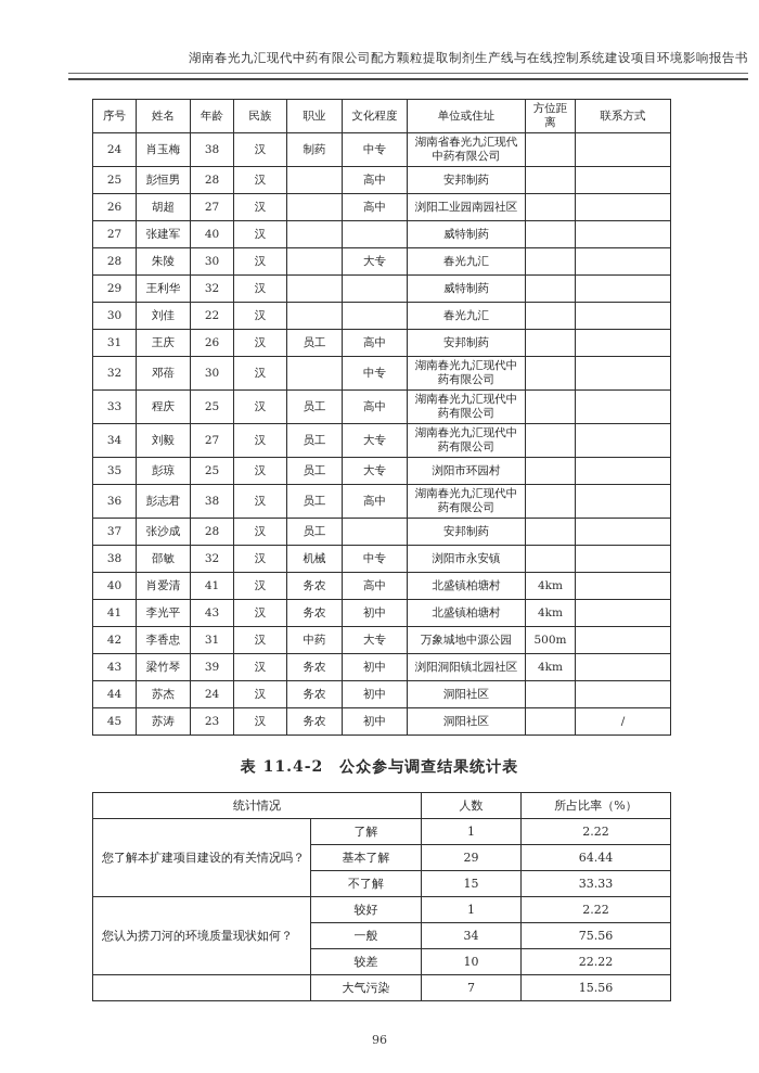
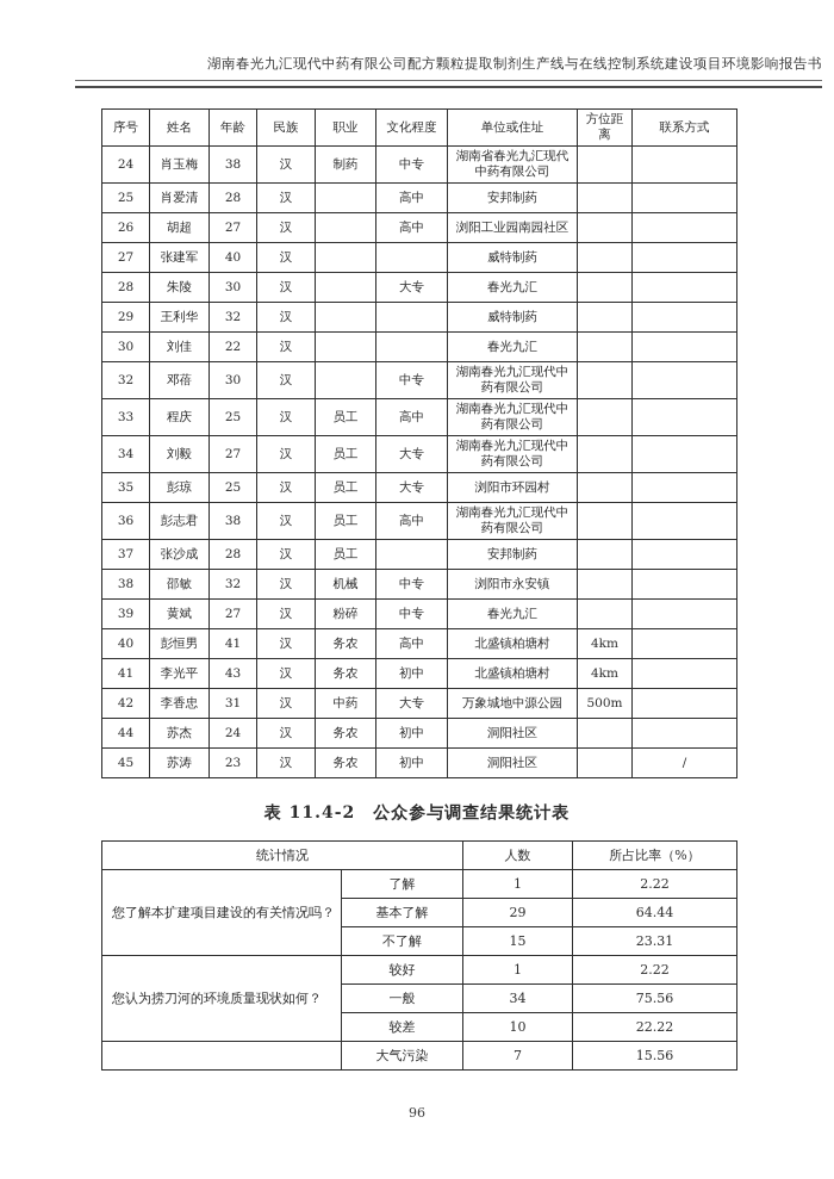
  湖南春光九汇现代中药有限公司配方颗粒提取制剂生产线与在线控制系统建设项目环境影响报告书
  序号	姓名	年龄	民族	职业	文化程度	单位或住址	方位距离	联系方式
  24	肖玉梅	38	汉	制药	中专	湖南省春光九汇现代中药有限公司
- 25	彭恒男	28	汉		高中	安邦制药
+ 25	肖爱清	28	汉		高中	安邦制药
  26	胡超	27	汉		高中	浏阳工业园南园社区
  27	张建军	40	汉			威特制药
  28	朱陵	30	汉		大专	春光九汇
  29	王利华	32	汉			威特制药
  30	刘佳	22	汉			春光九汇
- 31	王庆	26	汉	员工	高中	安邦制药
  32	邓蓓	30	汉		中专	湖南春光九汇现代中药有限公司
  33	程庆	25	汉	员工	高中	湖南春光九汇现代中药有限公司
  34	刘毅	27	汉	员工	大专	湖南春光九汇现代中药有限公司
  35	彭琼	25	汉	员工	大专	浏阳市环园村
  36	彭志君	38	汉	员工	高中	湖南春光九汇现代中药有限公司
  37	张沙成	28	汉	员工		安邦制药
  38	邵敏	32	汉	机械	中专	浏阳市永安镇
+ 39	黄斌	27	汉	粉碎	中专	春光九汇
- 40	肖爱清	41	汉	务农	高中	北盛镇柏塘村	4km
+ 40	彭恒男	41	汉	务农	高中	北盛镇柏塘村	4km
  41	李光平	43	汉	务农	初中	北盛镇柏塘村	4km
  42	李香忠	31	汉	中药	大专	万象城地中源公园	500m
- 43	梁竹琴	39	汉	务农	初中	浏阳洞阳镇北园社区	4km
  44	苏杰	24	汉	务农	初中	洞阳社区
  45	苏涛	23	汉	务农	初中	洞阳社区		/
  表 11.4-2 公众参与调查结果统计表
  统计情况	人数	所占比率（%）
  您了解本扩建项目建设的有关情况吗？	了解	1	2.22
  基本了解	29	64.44
- 不了解	15	33.33
+ 不了解	15	23.31
  您认为捞刀河的环境质量现状如何？	较好	1	2.22
  一般	34	75.56
  较差	10	22.22
  	大气污染	7	15.56
  96
